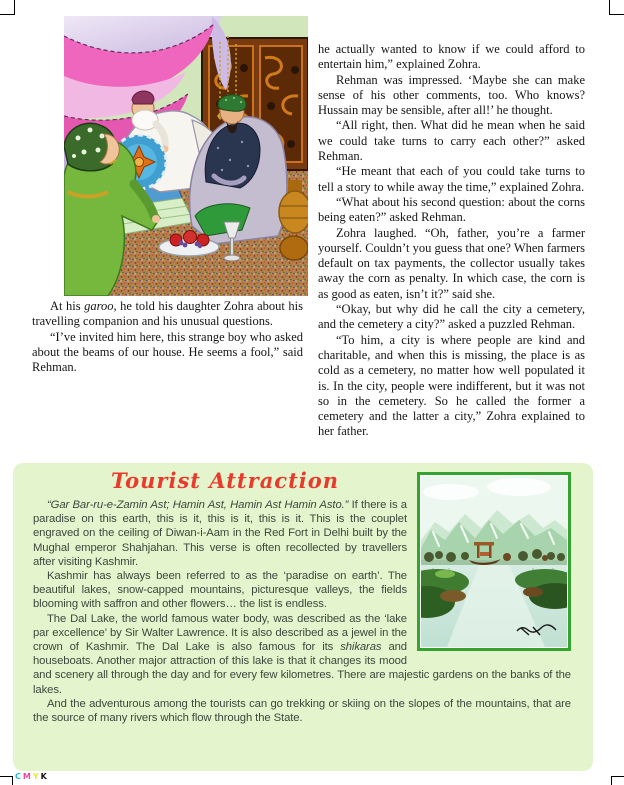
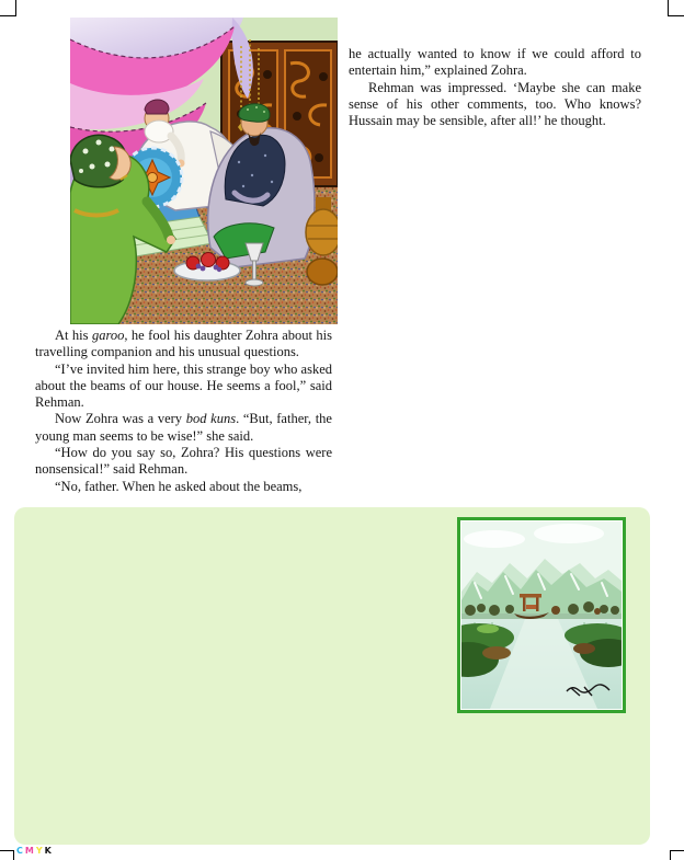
  CMYK
- At his garoo, he told his daughter Zohra about his travelling companion and his unusual questions.
+ At his garoo, he fool his daughter Zohra about his travelling companion and his unusual questions.
  “I’ve invited him here, this strange boy who asked about the beams of our house. He seems a fool,” said Rehman.
+ Now Zohra was a very bod kuns. “But, father, the young man seems to be wise!” she said.
+ “How do you say so, Zohra? His questions were nonsensical!” said Rehman.
+ “No, father. When he asked about the beams,
  he actually wanted to know if we could afford to entertain him,” explained Zohra.
  Rehman was impressed. ‘Maybe she can make sense of his other comments, too. Who knows? Hussain may be sensible, after all!’ he thought.
- “All right, then. What did he mean when he said we could take turns to carry each other?” asked Rehman.
- “He meant that each of you could take turns to tell a story to while away the time,” explained Zohra.
- “What about his second question: about the corns being eaten?” asked Rehman.
- Zohra laughed. “Oh, father, you’re a farmer yourself. Couldn’t you guess that one? When farmers default on tax payments, the collector usually takes away the corn as penalty. In which case, the corn is as good as eaten, isn’t it?” said she.
- “Okay, but why did he call the city a cemetery, and the cemetery a city?” asked a puzzled Rehman.
- “To him, a city is where people are kind and charitable, and when this is missing, the place is as cold as a cemetery, no matter how well populated it is. In the city, people were indifferent, but it was not so in the cemetery. So he called the former a cemetery and the latter a city,” Zohra explained to her father.
- Tourist Attraction
- “Gar Bar-ru-e-Zamin Ast; Hamin Ast, Hamin Ast Hamin Asto.” If there is a paradise on this earth, this is it, this is it, this is it. This is the couplet engraved on the ceiling of Diwan-i-Aam in the Red Fort in Delhi built by the Mughal emperor Shahjahan. This verse is often recollected by travellers after visiting Kashmir.
- Kashmir has always been referred to as the ‘paradise on earth’. The beautiful lakes, snow-capped mountains, picturesque valleys, the fields blooming with saffron and other flowers… the list is endless.
- The Dal Lake, the world famous water body, was described as the ‘lake par excellence’ by Sir Walter Lawrence. It is also described as a jewel in the crown of Kashmir. The Dal Lake is also famous for its shikaras and houseboats. Another major attraction of this lake is that it changes its mood and scenery all through the day and for every few kilometres. There are majestic gardens on the banks of the lakes.
- And the adventurous among the tourists can go trekking or skiing on the slopes of the mountains, that are the source of many rivers which flow through the State.
